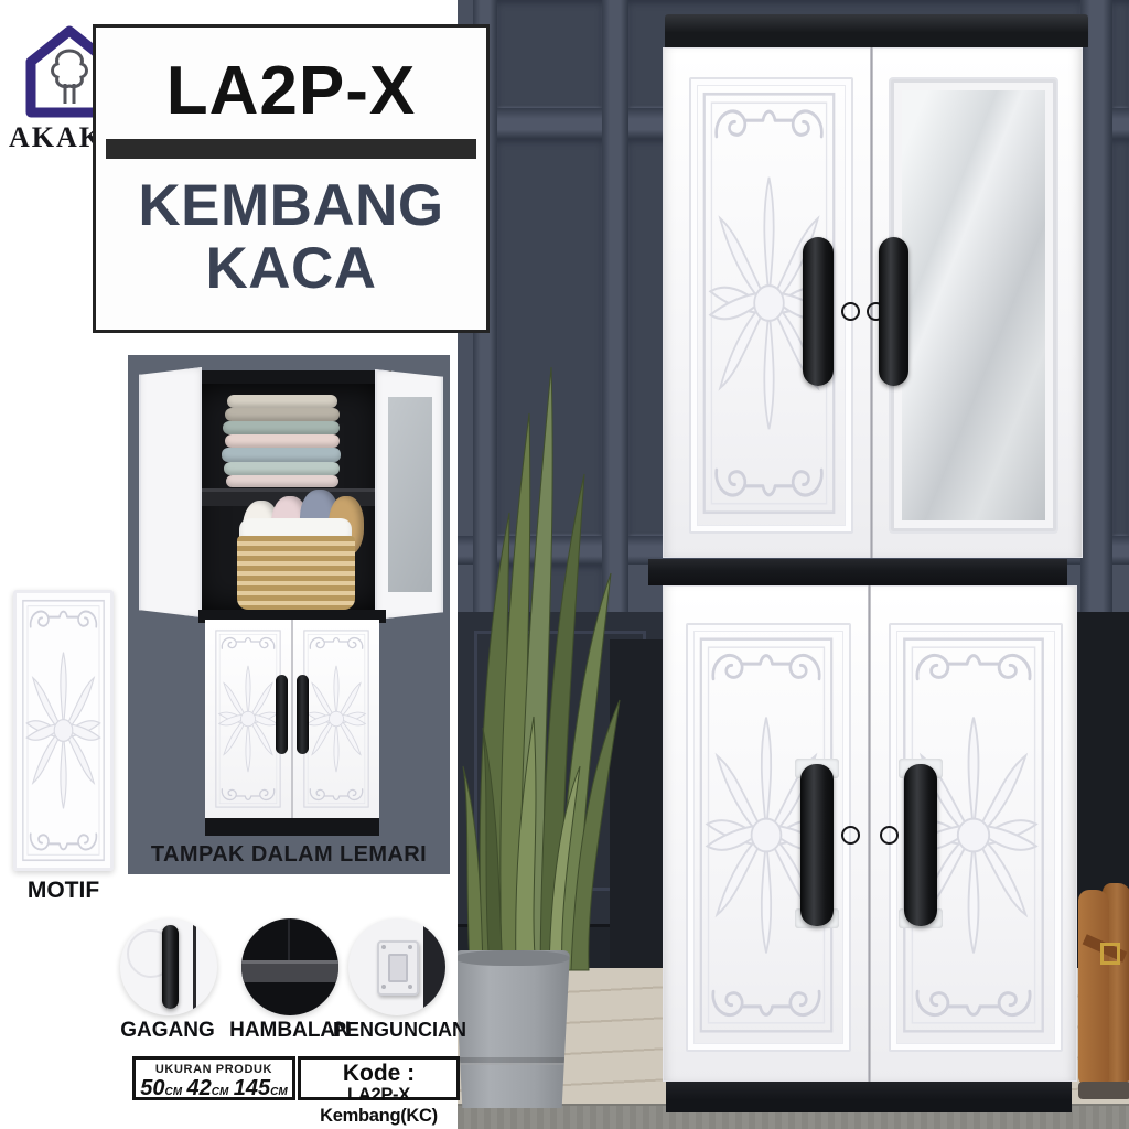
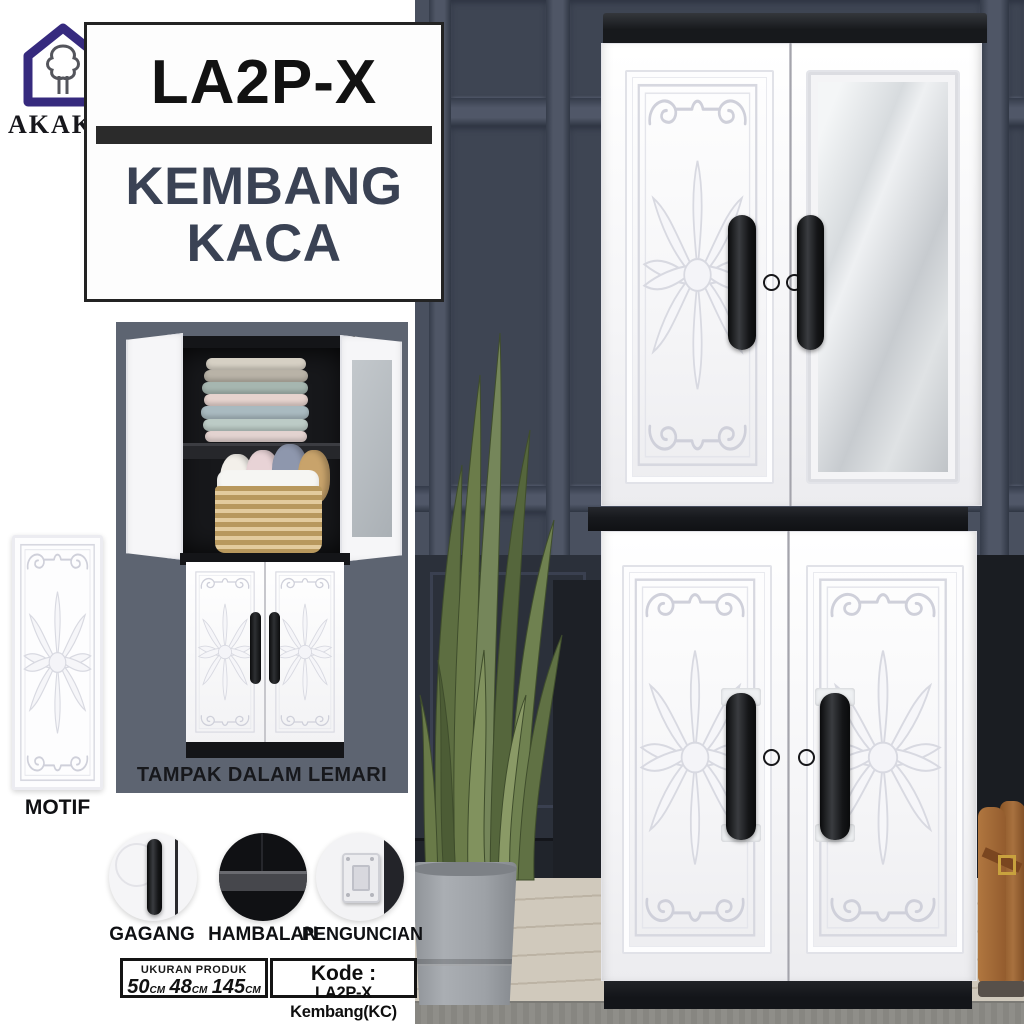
  AKAK
  LA2P-X
  KEMBANG
  KACA
  TAMPAK DALAM LEMARI
  MOTIF
  GAGANG
  HAMBALAN
  PENGUNCIAN
  UKURAN PRODUK
- 50CM 42CM 145CM
+ 50CM 48CM 145CM
  Kode :
  LA2P-X Kembang(KC)
